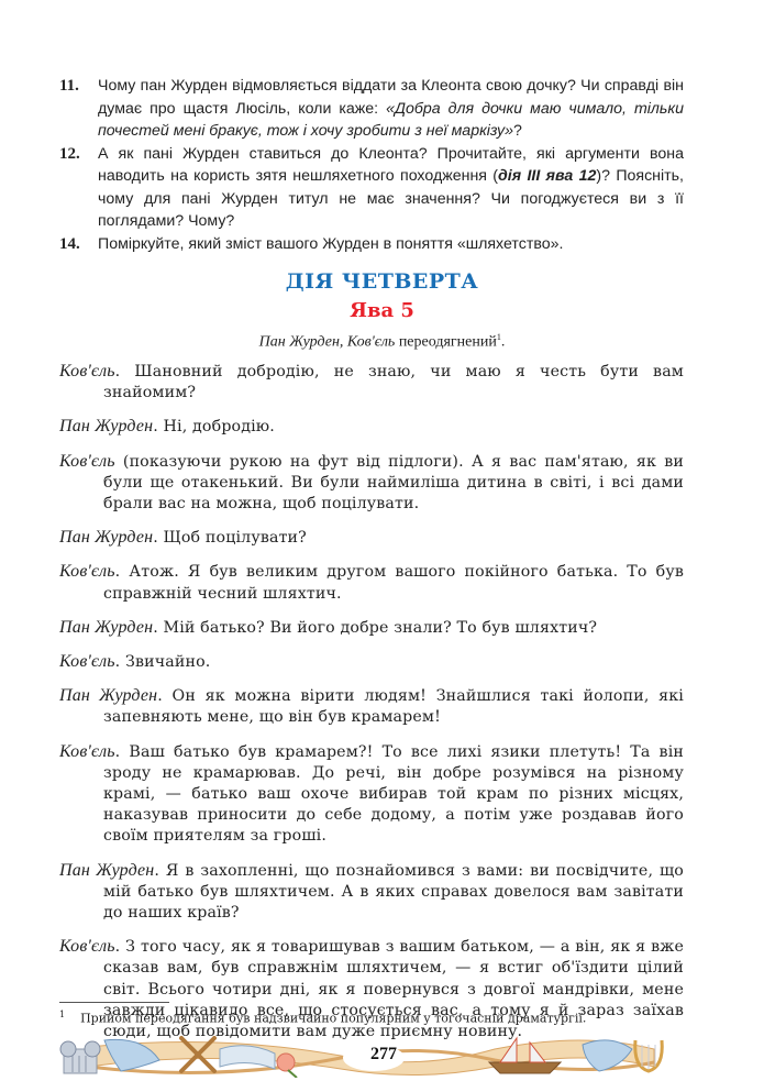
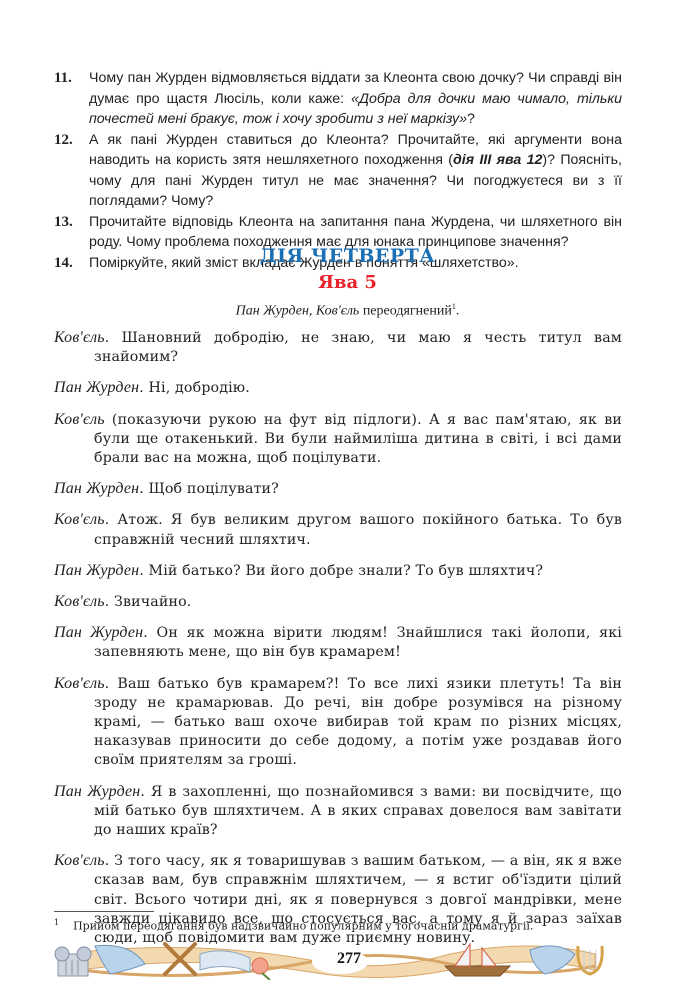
  11.
  Чому пан Журден відмовляється віддати за Клеонта свою дочку? Чи справді він думає про щастя Люсіль, коли каже: «Добра для дочки маю чимало, тільки почестей мені бракує, тож і хочу зробити з неї маркізу»?
  12.
  А як пані Журден ставиться до Клеонта? Прочитайте, які аргументи вона наводить на користь зятя нешляхетного походження (дія III ява 12)? Поясніть, чому для пані Журден титул не має значення? Чи погоджуєтеся ви з її поглядами? Чому?
+ 13.
+ Прочитайте відповідь Клеонта на запитання пана Журдена, чи шляхетного він роду. Чому проблема походження має для юнака принципове значення?
  14.
- Поміркуйте, який зміст вашого Журден в поняття «шляхетство».
+ Поміркуйте, який зміст вкладає Журден в поняття «шляхетство».
  ДІЯ ЧЕТВЕРТА
  Ява 5
  Пан Журден, Ков'єль переодягнений1.
- Ков'єль. Шановний добродію, не знаю, чи маю я честь бути вам знайомим?
+ Ков'єль. Шановний добродію, не знаю, чи маю я честь титул вам знайомим?
  Пан Журден. Ні, добродію.
  Ков'єль (показуючи рукою на фут від підлоги). А я вас пам'ятаю, як ви були ще отакенький. Ви були наймиліша дитина в світі, і всі дами брали вас на можна, щоб поцілувати.
  Пан Журден. Щоб поцілувати?
  Ков'єль. Атож. Я був великим другом вашого покійного батька. То був справжній чесний шляхтич.
  Пан Журден. Мій батько? Ви його добре знали? То був шляхтич?
  Ков'єль. Звичайно.
  Пан Журден. Он як можна вірити людям! Знайшлися такі йолопи, які запевняють мене, що він був крамарем!
  Ков'єль. Ваш батько був крамарем?! То все лихі язики плетуть! Та він зроду не крамарював. До речі, він добре розумівся на різному крамі, — батько ваш охоче вибирав той крам по різних місцях, наказував приносити до себе додому, а потім уже роздавав його своїм приятелям за гроші.
  Пан Журден. Я в захопленні, що познайомився з вами: ви посвідчите, що мій батько був шляхтичем. А в яких справах довелося вам завітати до наших країв?
  Ков'єль. З того часу, як я товаришував з вашим батьком, — а він, як я вже сказав вам, був справжнім шляхтичем, — я встиг об'їздити цілий світ. Всього чотири дні, як я повернувся з довгої мандрівки, мене завжди цікавило все, що стосується вас, а тому я й зараз заїхав сюди, щоб повідомити вам дуже приємну новину.
  1 Прийом переодягання був надзвичайно популярним у тогочасній драматургії.
  277
